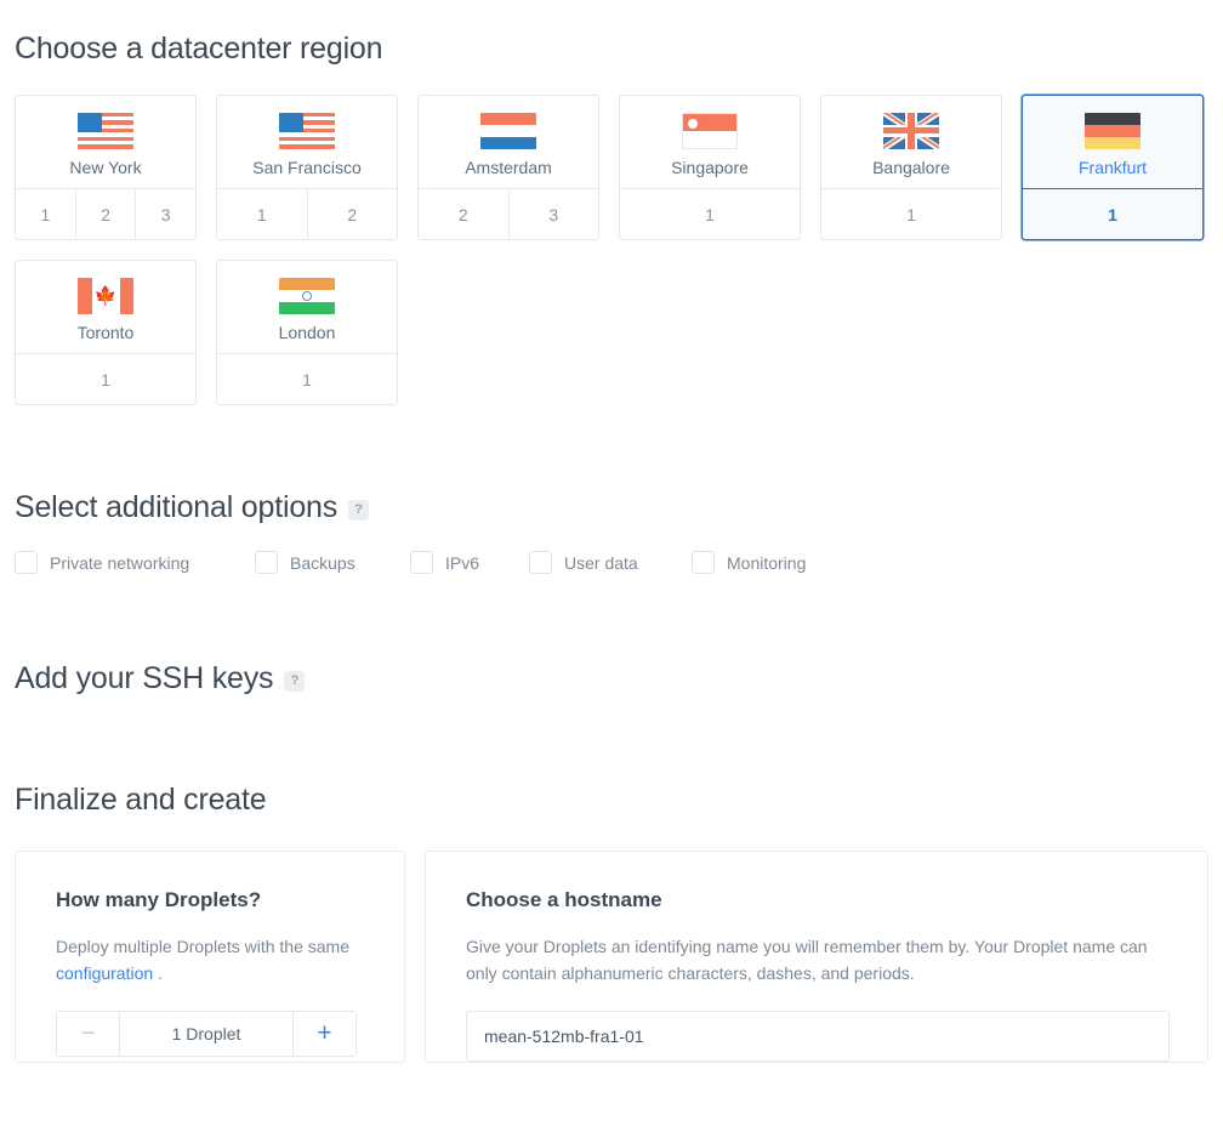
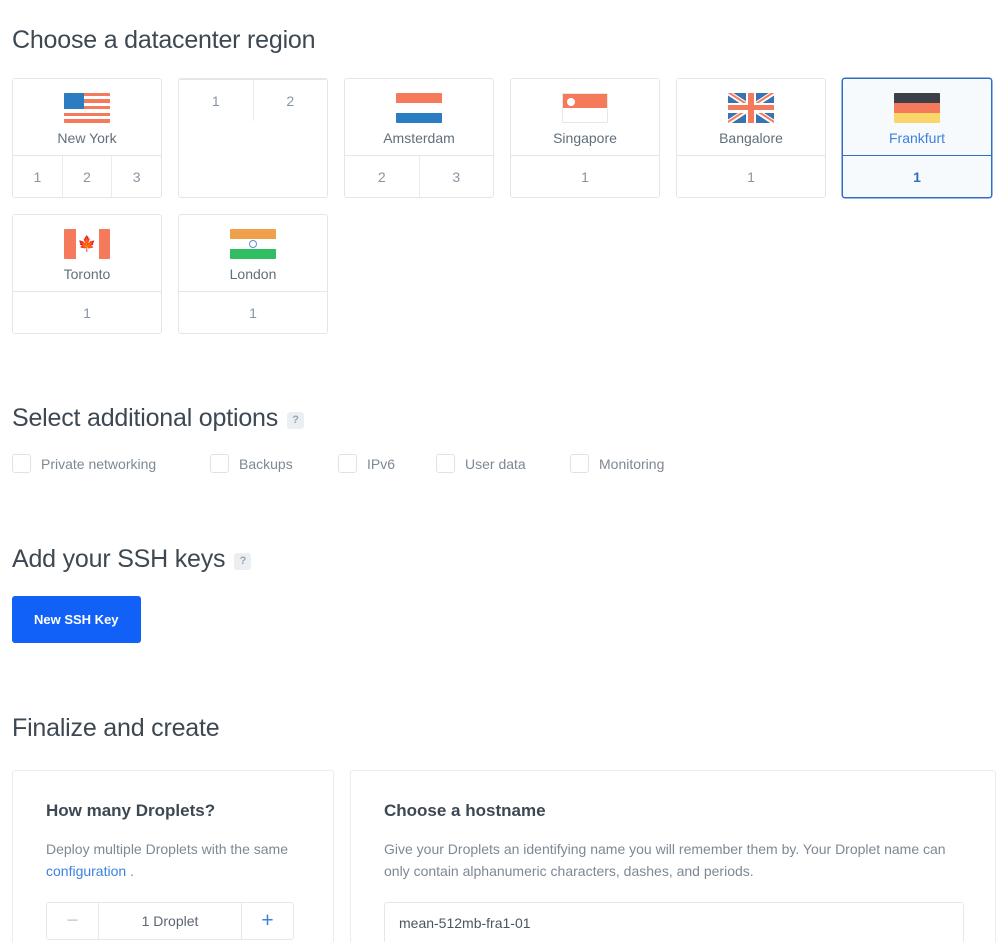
  Choose a datacenter region
  New York
  1
  2
  3
- San Francisco
  1
  2
  Amsterdam
  2
  3
  Singapore
  1
  Bangalore
  1
  Frankfurt
  1
  🍁
  Toronto
  1
  London
  1
  Select additional options
  ?
  Private networking
  Backups
  IPv6
  User data
  Monitoring
  Add your SSH keys
  ?
+ New SSH Key
  Finalize and create
  How many Droplets?
  Deploy multiple Droplets with the same configuration .
  −
  1 Droplet
  +
  Choose a hostname
  Give your Droplets an identifying name you will remember them by. Your Droplet name can only contain alphanumeric characters, dashes, and periods.
  mean-512mb-fra1-01
